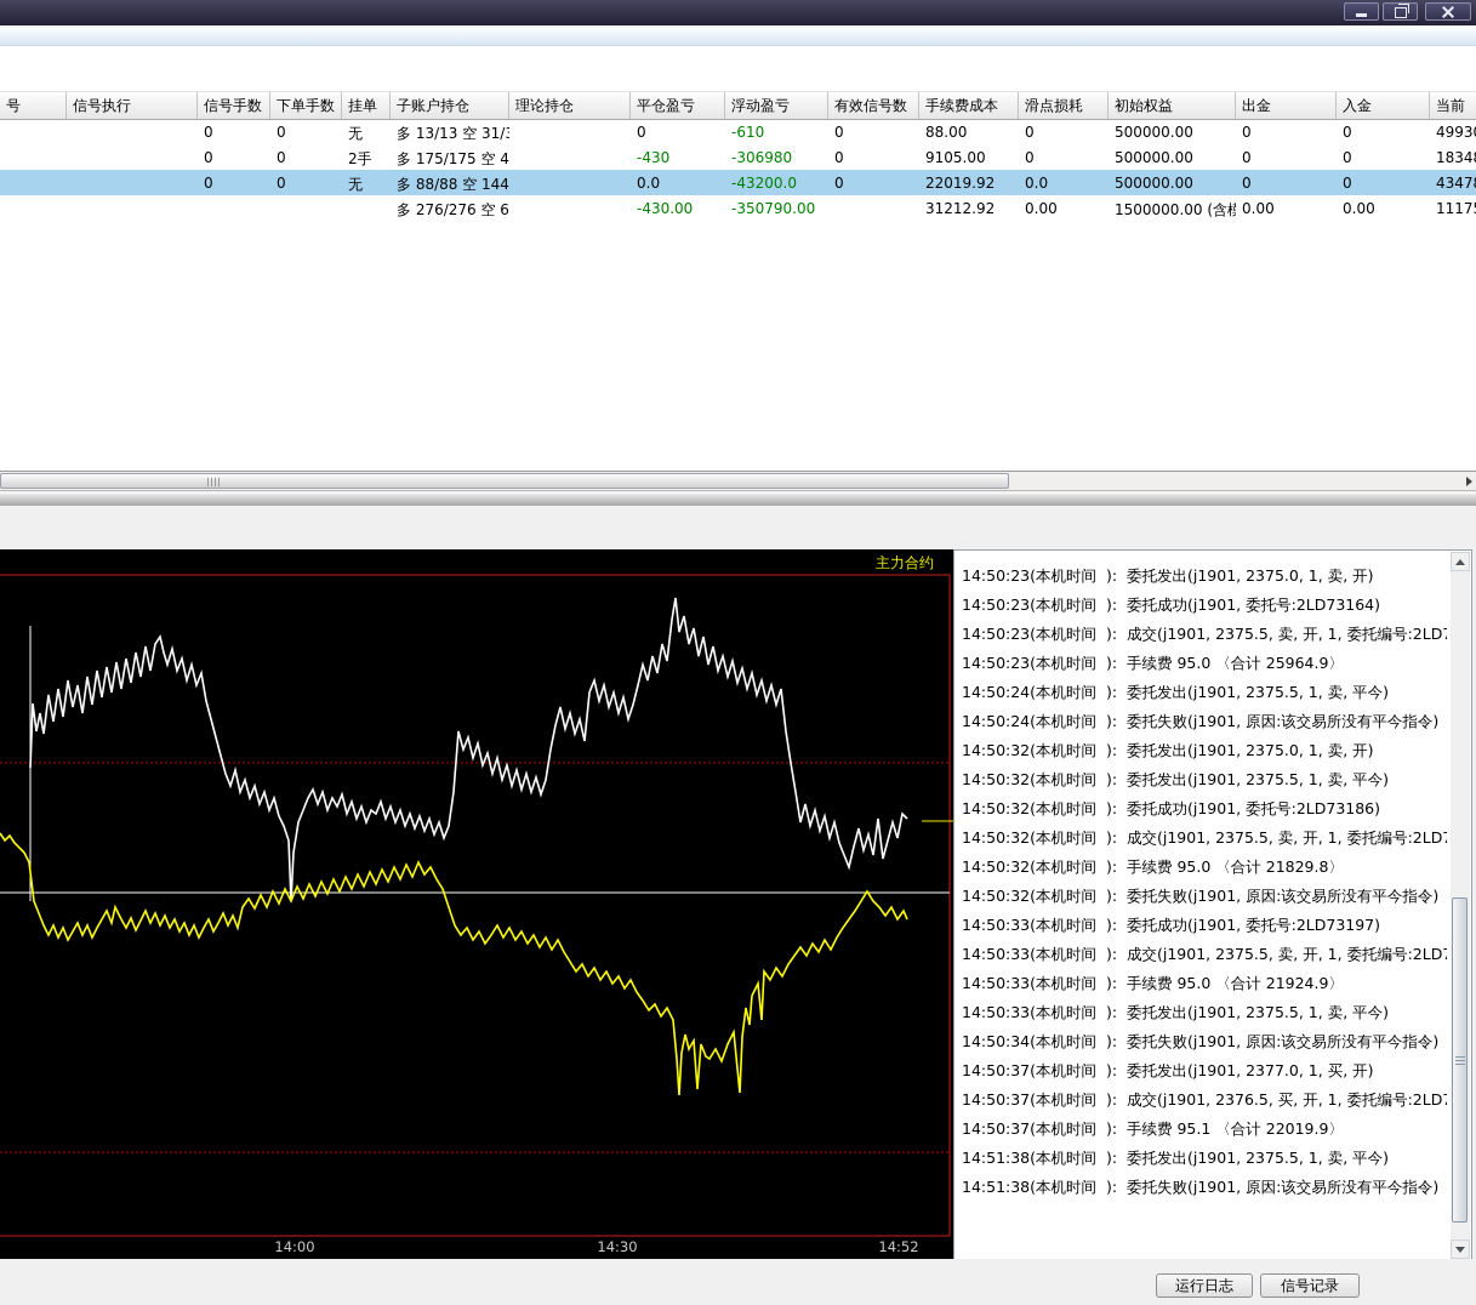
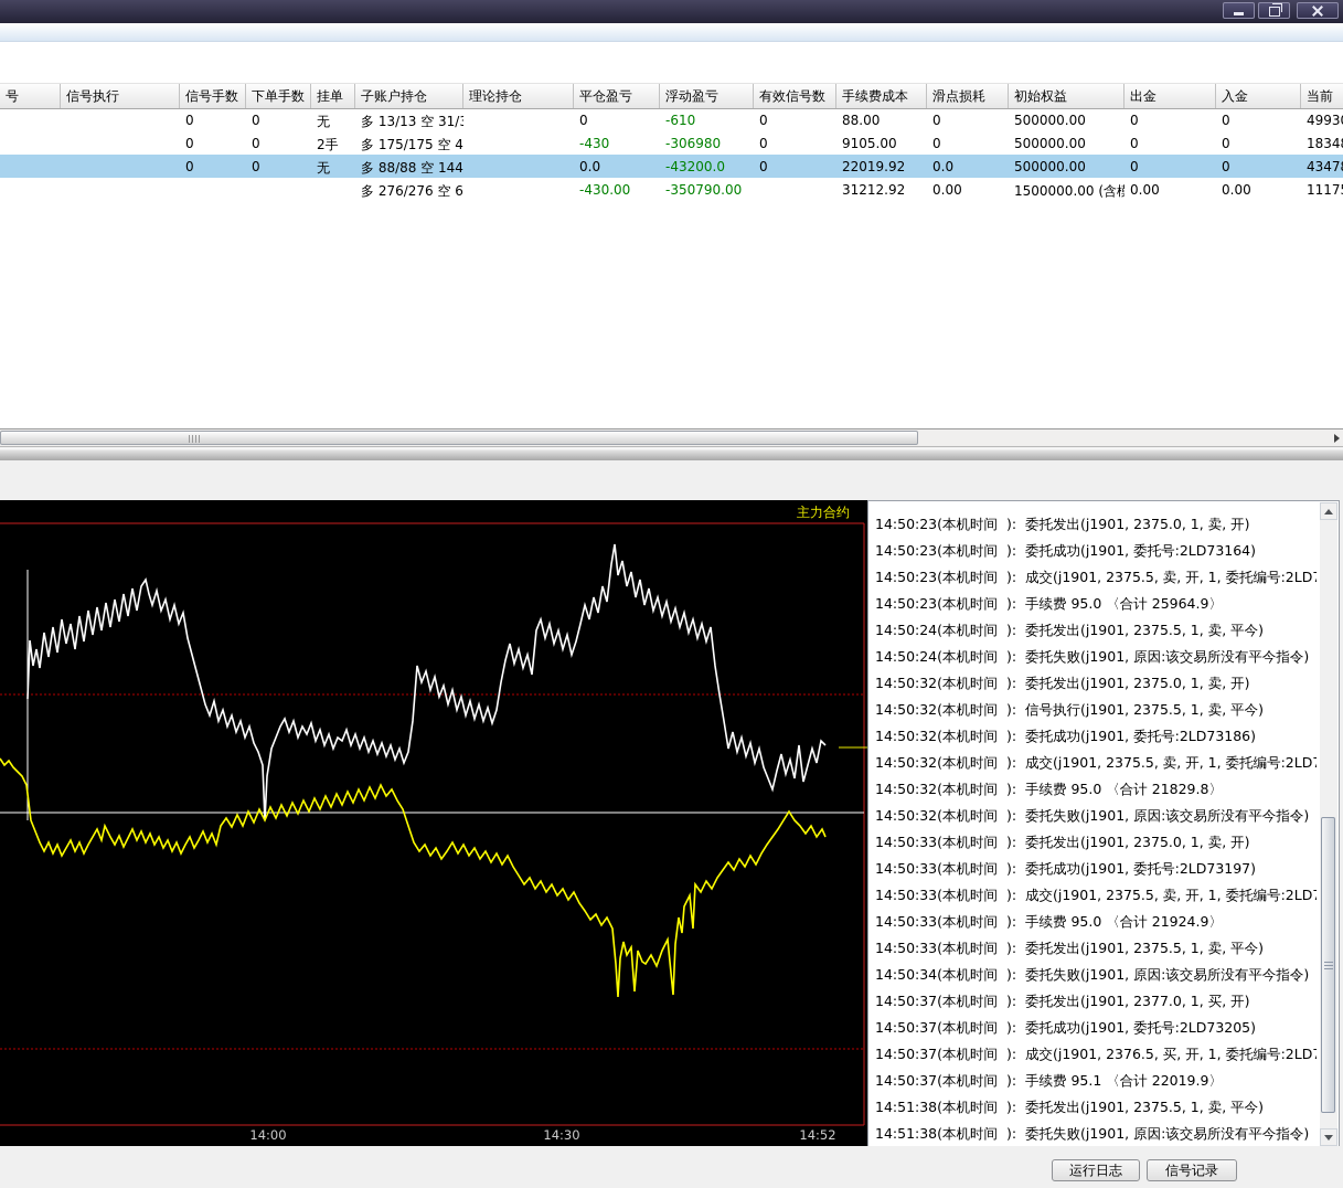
  号
  信号执行
  信号手数
  下单手数
  挂单
  子账户持仓
  理论持仓
  平仓盈亏
  浮动盈亏
  有效信号数
  手续费成本
  滑点损耗
  初始权益
  出金
  入金
  当前
  0
  0
  无
  多 13/13 空 31/
  0
  -610
  0
  88.00
  0
  500000.00
  0
  0
  4993
  0
  0
  2手
  多 175/175 空 4
  -430
  -306980
  0
  9105.00
  0
  500000.00
  0
  0
  1834
  0
  0
  无
  多 88/88 空 144
  0.0
  -43200.0
  0
  22019.92
  0.0
  500000.00
  0
  0
  4347
  多 276/276 空 6
  -430.00
  -350790.00
  31212.92
  0.00
  1500000.00 (含模
  0.00
  0.00
  1117
  主力合约
  14:00
  14:30
  14:52
  14:50:23(本机时间 ): 委托发出(j1901, 2375.0, 1, 卖, 开)
  14:50:23(本机时间 ): 委托成功(j1901, 委托号:2LD73164)
  14:50:23(本机时间 ): 成交(j1901, 2375.5, 卖, 开, 1, 委托编号:2LD
  14:50:23(本机时间 ): 手续费 95.0 〈合计 25964.9〉
  14:50:24(本机时间 ): 委托发出(j1901, 2375.5, 1, 卖, 平今)
  14:50:24(本机时间 ): 委托失败(j1901, 原因:该交易所没有平今指令)
  14:50:32(本机时间 ): 委托发出(j1901, 2375.0, 1, 卖, 开)
- 14:50:32(本机时间 ): 委托发出(j1901, 2375.5, 1, 卖, 平今)
+ 14:50:32(本机时间 ): 信号执行(j1901, 2375.5, 1, 卖, 平今)
  14:50:32(本机时间 ): 委托成功(j1901, 委托号:2LD73186)
  14:50:32(本机时间 ): 成交(j1901, 2375.5, 卖, 开, 1, 委托编号:2LD
  14:50:32(本机时间 ): 手续费 95.0 〈合计 21829.8〉
  14:50:32(本机时间 ): 委托失败(j1901, 原因:该交易所没有平今指令)
+ 14:50:33(本机时间 ): 委托发出(j1901, 2375.0, 1, 卖, 开)
  14:50:33(本机时间 ): 委托成功(j1901, 委托号:2LD73197)
  14:50:33(本机时间 ): 成交(j1901, 2375.5, 卖, 开, 1, 委托编号:2LD
  14:50:33(本机时间 ): 手续费 95.0 〈合计 21924.9〉
  14:50:33(本机时间 ): 委托发出(j1901, 2375.5, 1, 卖, 平今)
  14:50:34(本机时间 ): 委托失败(j1901, 原因:该交易所没有平今指令)
  14:50:37(本机时间 ): 委托发出(j1901, 2377.0, 1, 买, 开)
+ 14:50:37(本机时间 ): 委托成功(j1901, 委托号:2LD73205)
  14:50:37(本机时间 ): 成交(j1901, 2376.5, 买, 开, 1, 委托编号:2LD
  14:50:37(本机时间 ): 手续费 95.1 〈合计 22019.9〉
  14:51:38(本机时间 ): 委托发出(j1901, 2375.5, 1, 卖, 平今)
  14:51:38(本机时间 ): 委托失败(j1901, 原因:该交易所没有平今指令)
  运行日志
  信号记录
